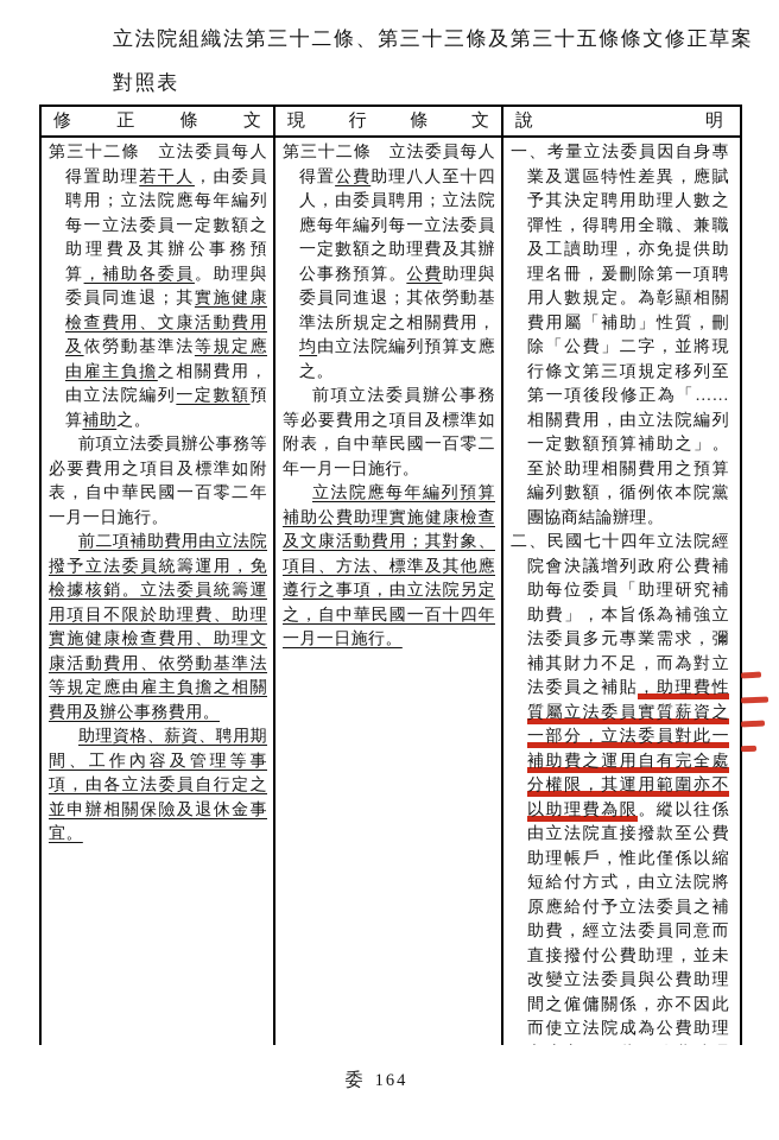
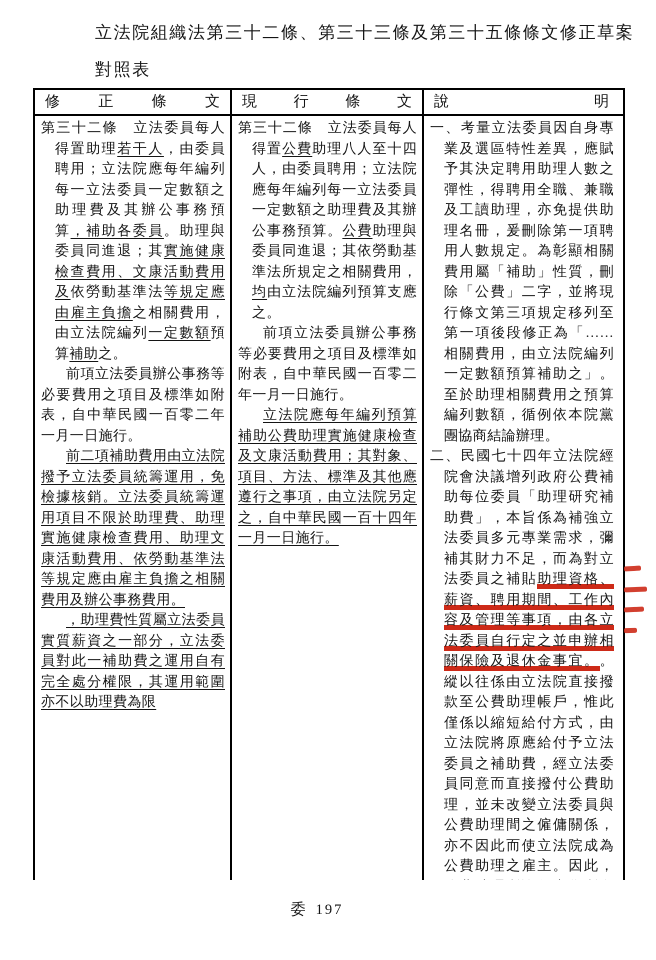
  立法院組織法第三十二條、第三十三條及第三十五條條文修正草案
  對照表
  修
  正
  條
  文
  現
  行
  條
  文
  說
  明
  第三十二條 立法委員每人得置助理若干人，由委員聘用；立法院應每年編列每一立法委員一定數額之助理費及其辦公事務預算，補助各委員。助理與委員同進退；其實施健康檢查費用、文康活動費用及依勞動基準法等規定應由雇主負擔之相關費用，由立法院編列一定數額預算補助之。
  前項立法委員辦公事務等必要費用之項目及標準如附表，自中華民國一百零二年一月一日施行。
  前二項補助費用由立法院撥予立法委員統籌運用，免檢據核銷。立法委員統籌運用項目不限於助理費、助理實施健康檢查費用、助理文康活動費用、依勞動基準法等規定應由雇主負擔之相關費用及辦公事務費用。
- 助理資格、薪資、聘用期間、工作內容及管理等事項，由各立法委員自行定之並申辦相關保險及退休金事宜。
+ ，助理費性質屬立法委員實質薪資之一部分，立法委員對此一補助費之運用自有完全處分權限，其運用範圍亦不以助理費為限
  第三十二條 立法委員每人得置公費助理八人至十四人，由委員聘用；立法院應每年編列每一立法委員一定數額之助理費及其辦公事務預算。公費助理與委員同進退；其依勞動基準法所規定之相關費用，均由立法院編列預算支應之。
  前項立法委員辦公事務等必要費用之項目及標準如附表，自中華民國一百零二年一月一日施行。
  立法院應每年編列預算補助公費助理實施健康檢查及文康活動費用；其對象、項目、方法、標準及其他應遵行之事項，由立法院另定之，自中華民國一百十四年一月一日施行。
  一、考量立法委員因自身專業及選區特性差異，應賦予其決定聘用助理人數之彈性，得聘用全職、兼職及工讀助理，亦免提供助理名冊，爰刪除第一項聘用人數規定。為彰顯相關費用屬「補助」性質，刪除「公費」二字，並將現行條文第三項規定移列至第一項後段修正為「……相關費用，由立法院編列一定數額預算補助之」。至於助理相關費用之預算編列數額，循例依本院黨團協商結論辦理。
- 二、民國七十四年立法院經院會決議增列政府公費補助每位委員「助理研究補助費」，本旨係為補強立法委員多元專業需求，彌補其財力不足，而為對立法委員之補貼，助理費性質屬立法委員實質薪資之一部分，立法委員對此一補助費之運用自有完全處分權限，其運用範圍亦不以助理費為限。縱以往係由立法院直接撥款至公費助理帳戶，惟此僅係以縮短給付方式，由立法院將原應給付予立法委員之補助費，經立法委員同意而直接撥付公費助理，並未改變立法委員與公費助理間之僱傭關係，亦不因此而使立法院成為公費助理
+ 二、民國七十四年立法院經院會決議增列政府公費補助每位委員「助理研究補助費」，本旨係為補強立法委員多元專業需求，彌補其財力不足，而為對立法委員之補貼助理資格、薪資、聘用期間、工作內容及管理等事項，由各立法委員自行定之並申辦相關保險及退休金事宜。。縱以往係由立法院直接撥款至公費助理帳戶，惟此僅係以縮短給付方式，由立法院將原應給付予立法委員之補助費，經立法委員同意而直接撥付公費助理，並未改變立法委員與公費助理間之僱傭關係，亦不因此而使立法院成為公費助理之雇主。因此，
- 委 164
+ 委 197
